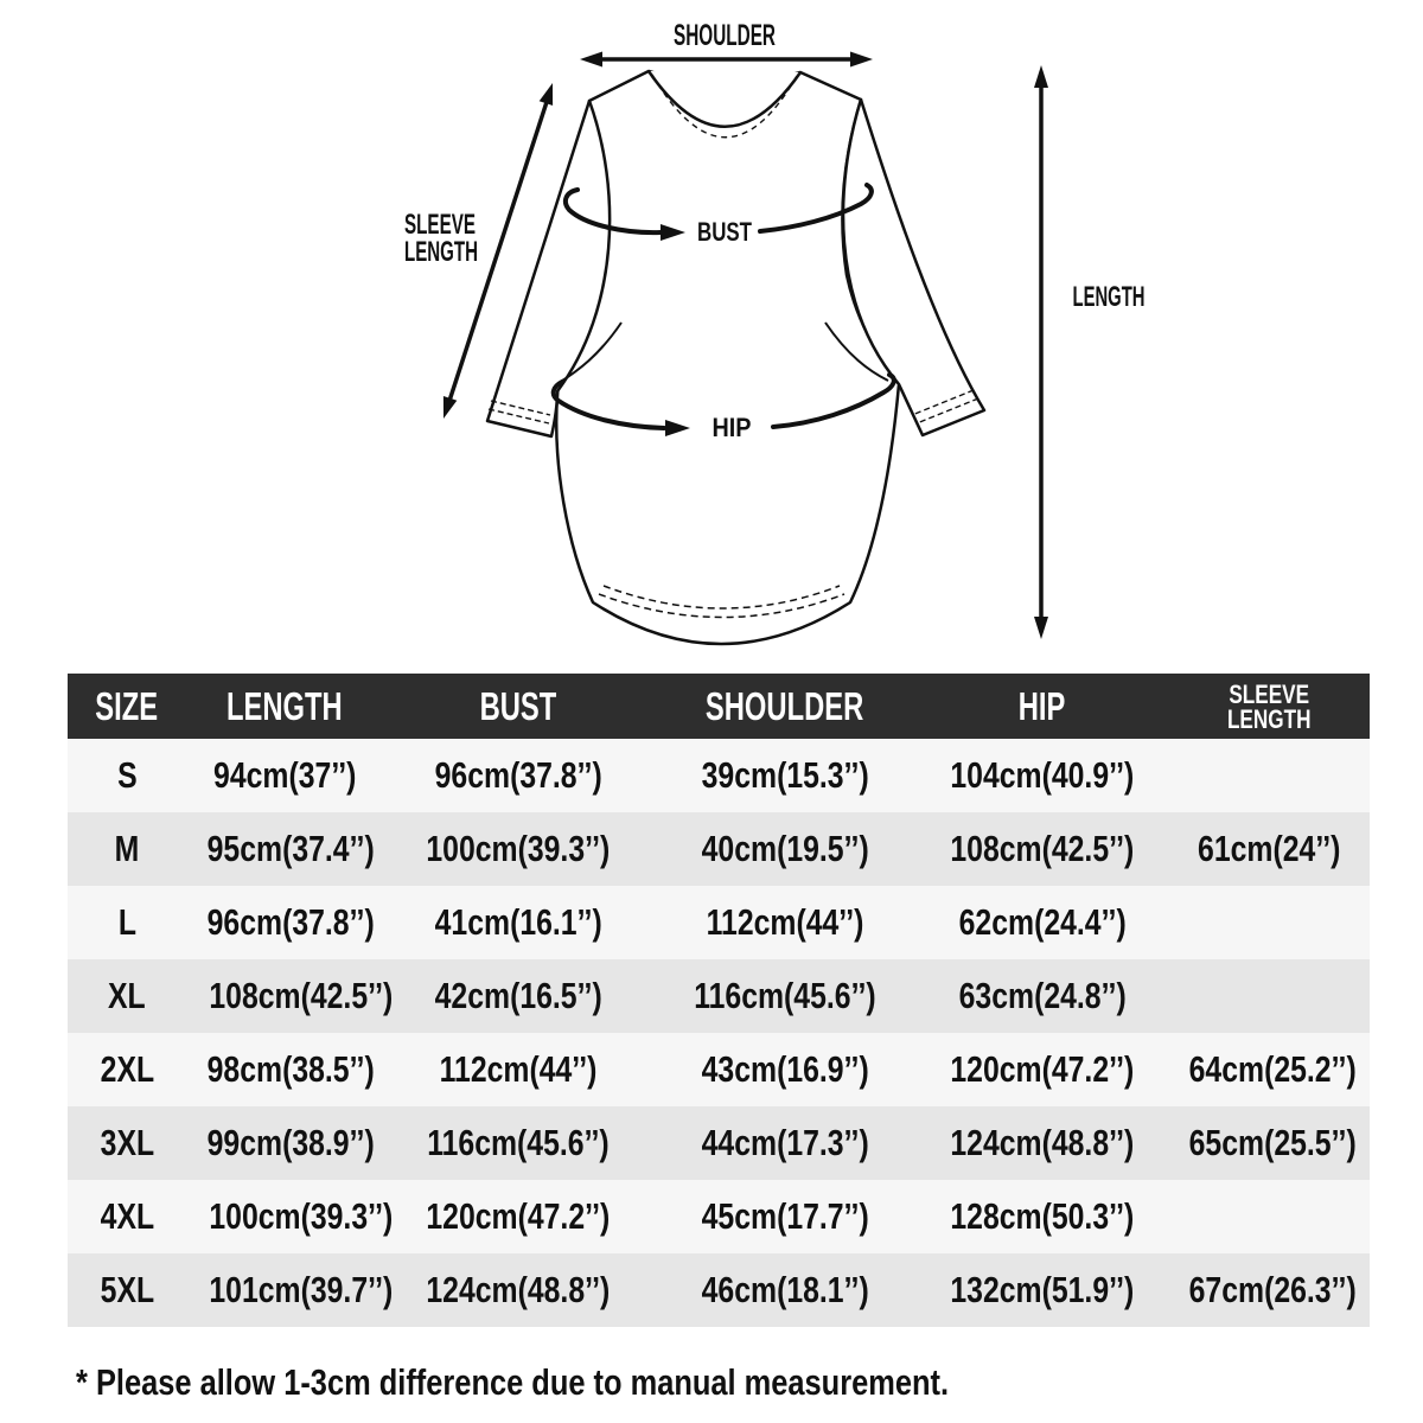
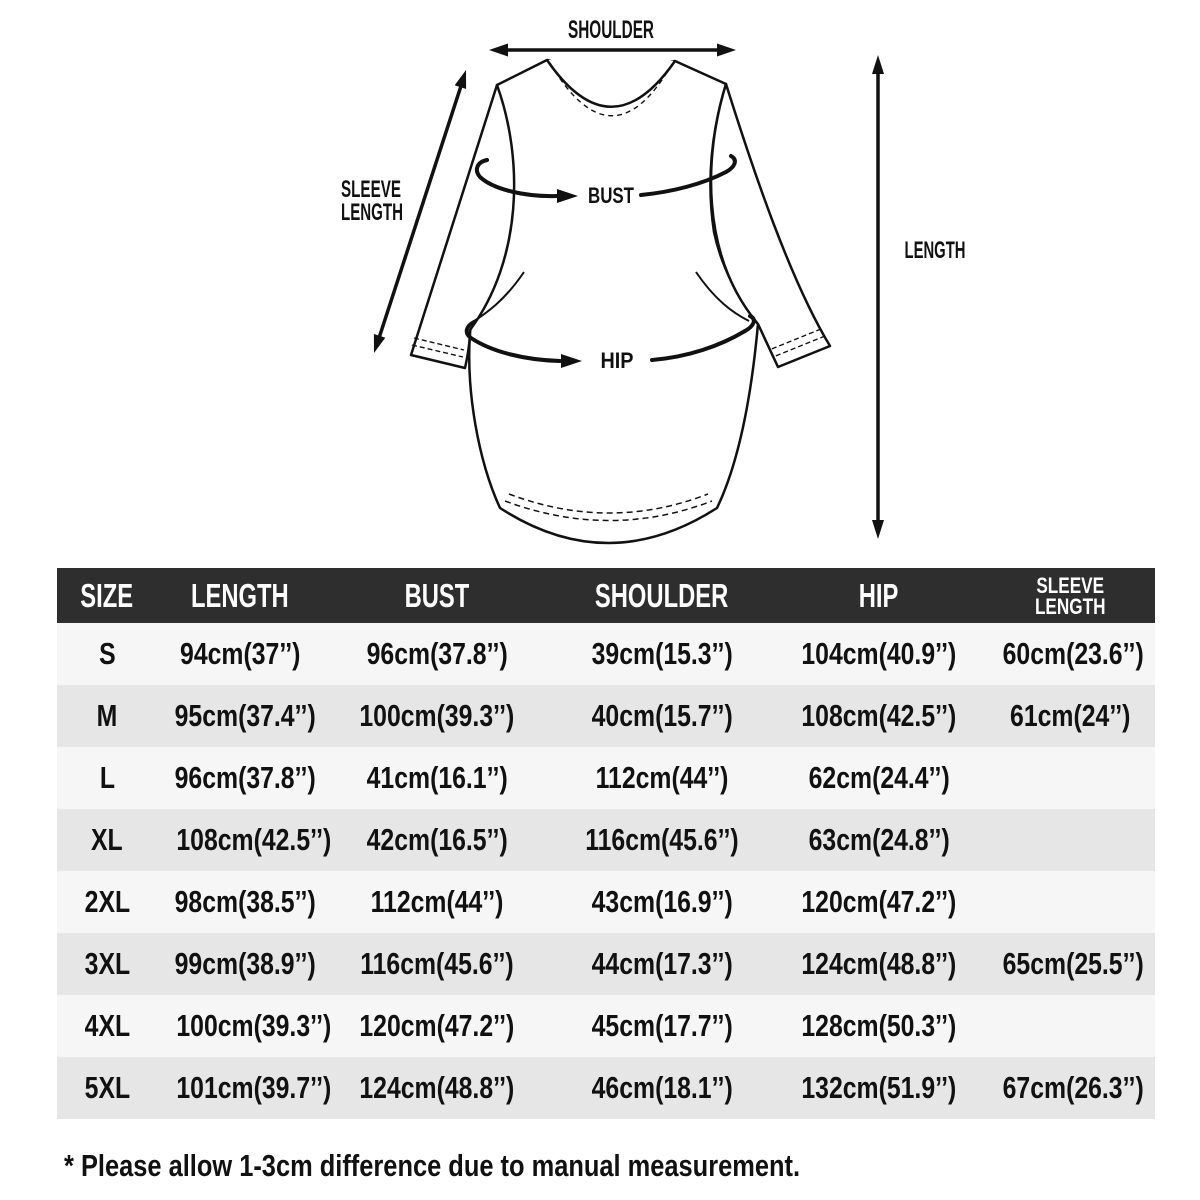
  SHOULDER
  SLEEVE
  LENGTH
  BUST
  HIP
  LENGTH
  SIZE
  LENGTH
  BUST
  SHOULDER
  HIP
  SLEEVE
  LENGTH
  S
  94cm(37’’)
  96cm(37.8’’)
  39cm(15.3’’)
  104cm(40.9’’)
+ 60cm(23.6’’)
  M
  95cm(37.4’’)
  100cm(39.3’’)
- 40cm(19.5’’)
+ 40cm(15.7’’)
  108cm(42.5’’)
  61cm(24’’)
  L
  96cm(37.8’’)
  41cm(16.1’’)
  112cm(44’’)
  62cm(24.4’’)
  XL
  108cm(42.5’’)
  42cm(16.5’’)
  116cm(45.6’’)
  63cm(24.8’’)
  2XL
  98cm(38.5’’)
  112cm(44’’)
  43cm(16.9’’)
  120cm(47.2’’)
- 64cm(25.2’’)
  3XL
  99cm(38.9’’)
  116cm(45.6’’)
  44cm(17.3’’)
  124cm(48.8’’)
  65cm(25.5’’)
  4XL
  100cm(39.3’’)
  120cm(47.2’’)
  45cm(17.7’’)
  128cm(50.3’’)
  5XL
  101cm(39.7’’)
  124cm(48.8’’)
  46cm(18.1’’)
  132cm(51.9’’)
  67cm(26.3’’)
  * Please allow 1-3cm difference due to manual measurement.
